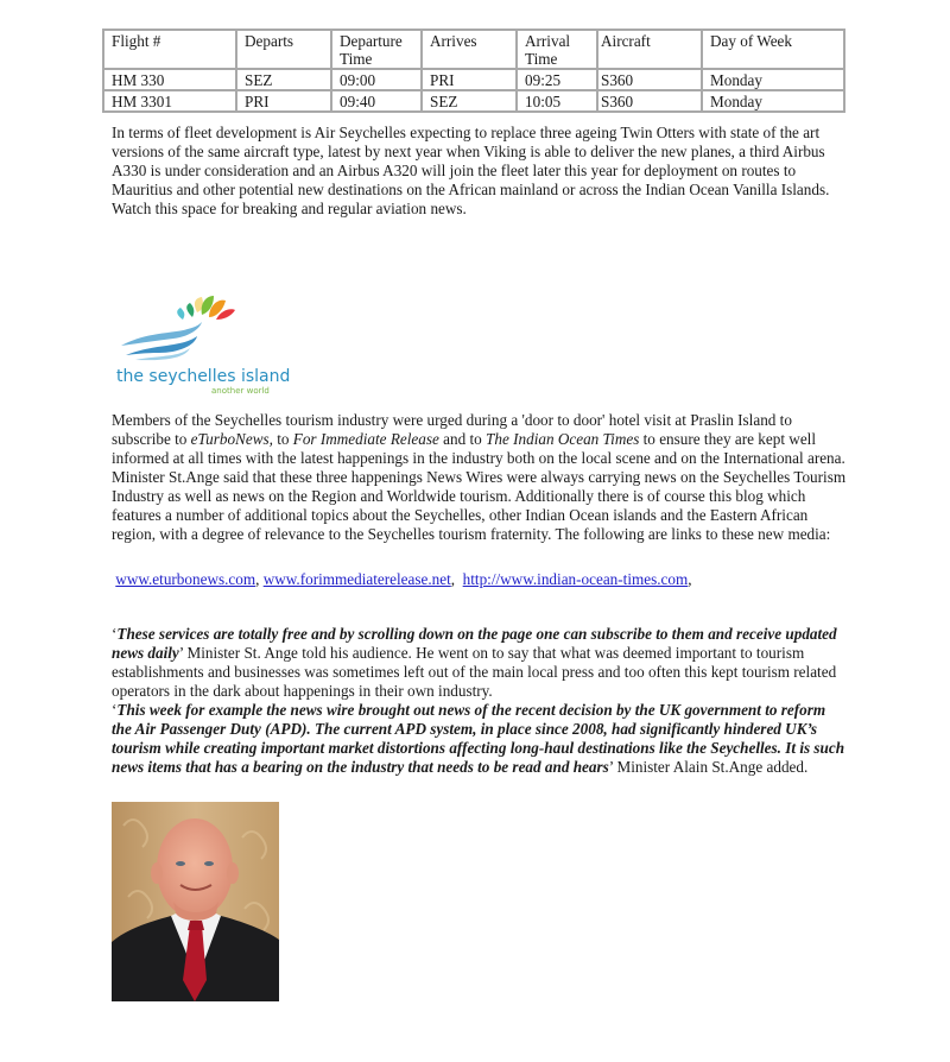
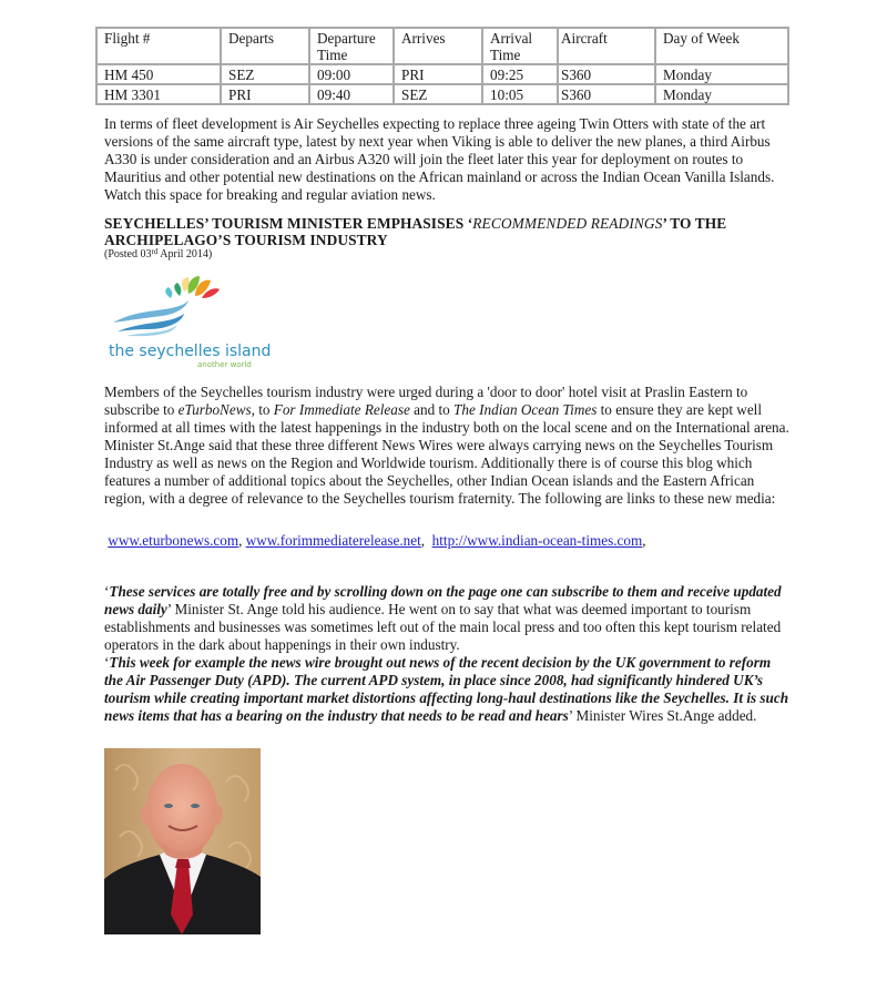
  Flight #	Departs	DepartureTime	Arrives	ArrivalTime	Aircraft	Day of Week
- HM 330	SEZ	09:00	PRI	09:25	S360	Monday
+ HM 450	SEZ	09:00	PRI	09:25	S360	Monday
  HM 3301	PRI	09:40	SEZ	10:05	S360	Monday
  In terms of fleet development is Air Seychelles expecting to replace three ageing Twin Otters with state of the art versions of the same aircraft type, latest by next year when Viking is able to deliver the new planes, a third Airbus A330 is under consideration and an Airbus A320 will join the fleet later this year for deployment on routes to Mauritius and other potential new destinations on the African mainland or across the Indian Ocean Vanilla Islands. Watch this space for breaking and regular aviation news.
+ SEYCHELLES’ TOURISM MINISTER EMPHASISES ‘RECOMMENDED READINGS’ TO THE ARCHIPELAGO’S TOURISM INDUSTRY
+ (Posted 03rd April 2014)
  the seychelles island
  another world
- Members of the Seychelles tourism industry were urged during a 'door to door' hotel visit at Praslin Island to subscribe to eTurboNews, to For Immediate Release and to The Indian Ocean Times to ensure they are kept well informed at all times with the latest happenings in the industry both on the local scene and on the International arena.
+ Members of the Seychelles tourism industry were urged during a 'door to door' hotel visit at Praslin Eastern to subscribe to eTurboNews, to For Immediate Release and to The Indian Ocean Times to ensure they are kept well informed at all times with the latest happenings in the industry both on the local scene and on the International arena.
- Minister St.Ange said that these three happenings News Wires were always carrying news on the Seychelles Tourism Industry as well as news on the Region and Worldwide tourism. Additionally there is of course this blog which features a number of additional topics about the Seychelles, other Indian Ocean islands and the Eastern African region, with a degree of relevance to the Seychelles tourism fraternity. The following are links to these new media:
+ Minister St.Ange said that these three different News Wires were always carrying news on the Seychelles Tourism Industry as well as news on the Region and Worldwide tourism. Additionally there is of course this blog which features a number of additional topics about the Seychelles, other Indian Ocean islands and the Eastern African region, with a degree of relevance to the Seychelles tourism fraternity. The following are links to these new media:
  www.eturbonews.com, www.forimmediaterelease.net, http://www.indian-ocean-times.com,
  ‘These services are totally free and by scrolling down on the page one can subscribe to them and receive updated news daily’ Minister St. Ange told his audience. He went on to say that what was deemed important to tourism establishments and businesses was sometimes left out of the main local press and too often this kept tourism related operators in the dark about happenings in their own industry.
- ‘This week for example the news wire brought out news of the recent decision by the UK government to reform the Air Passenger Duty (APD). The current APD system, in place since 2008, had significantly hindered UK’s tourism while creating important market distortions affecting long-haul destinations like the Seychelles. It is such news items that has a bearing on the industry that needs to be read and hears’ Minister Alain St.Ange added.
+ ‘This week for example the news wire brought out news of the recent decision by the UK government to reform the Air Passenger Duty (APD). The current APD system, in place since 2008, had significantly hindered UK’s tourism while creating important market distortions affecting long-haul destinations like the Seychelles. It is such news items that has a bearing on the industry that needs to be read and hears’ Minister Wires St.Ange added.
